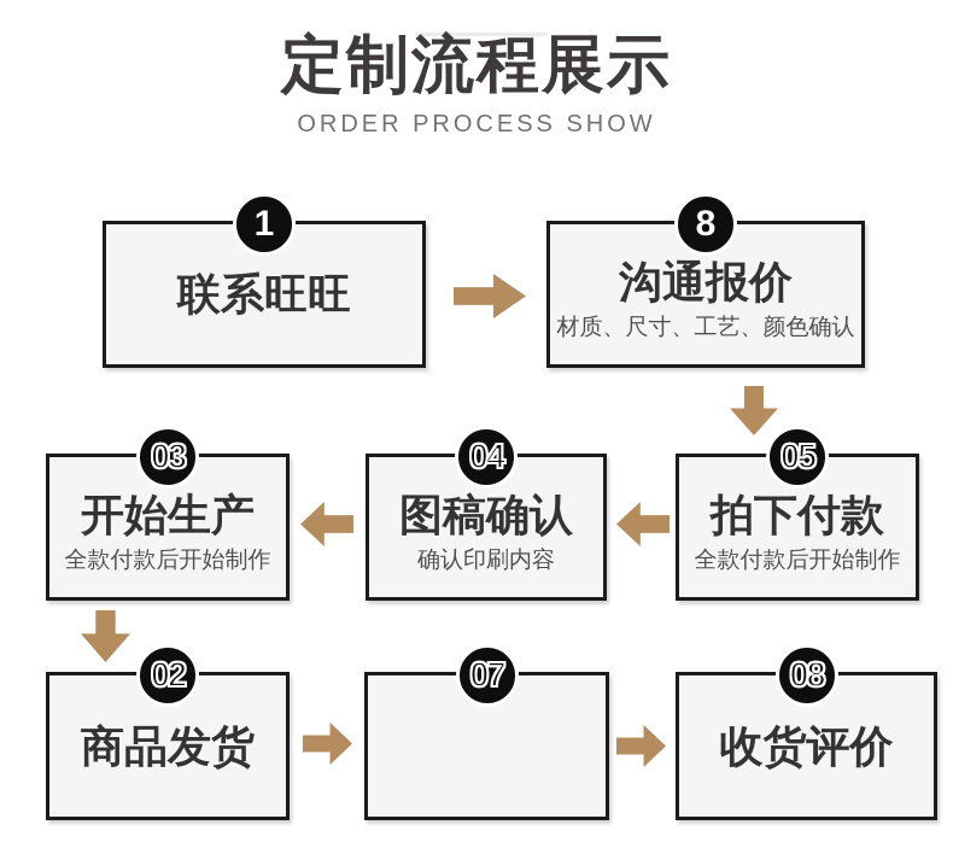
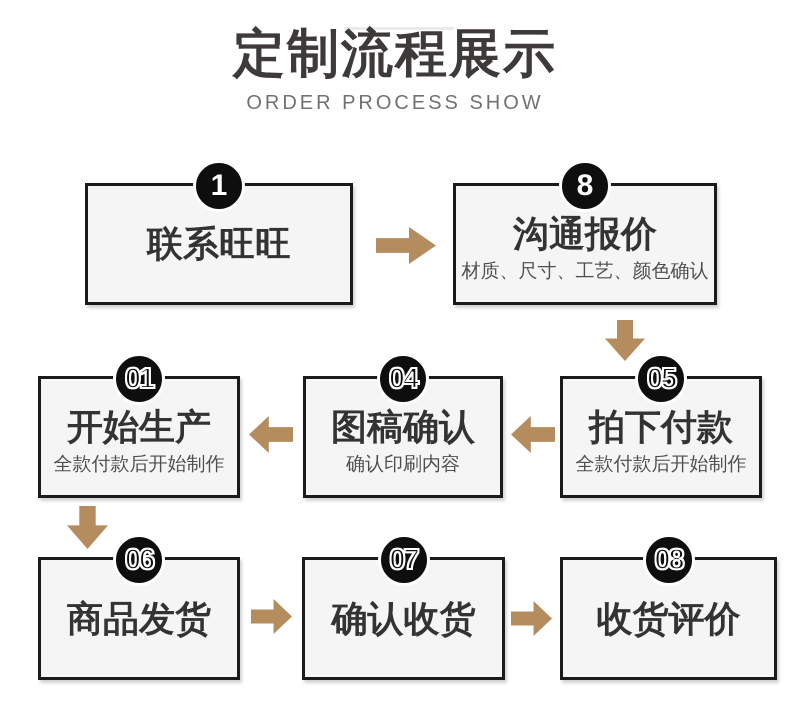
  定制流程展示
  ORDER PROCESS SHOW
  1
  联系旺旺
  8
  沟通报价
  材质、尺寸、工艺、颜色确认
- 03
+ 01
  开始生产
  全款付款后开始制作
  04
  图稿确认
  确认印刷内容
  05
  拍下付款
  全款付款后开始制作
- 02
+ 06
  商品发货
  07
+ 确认收货
  08
  收货评价
